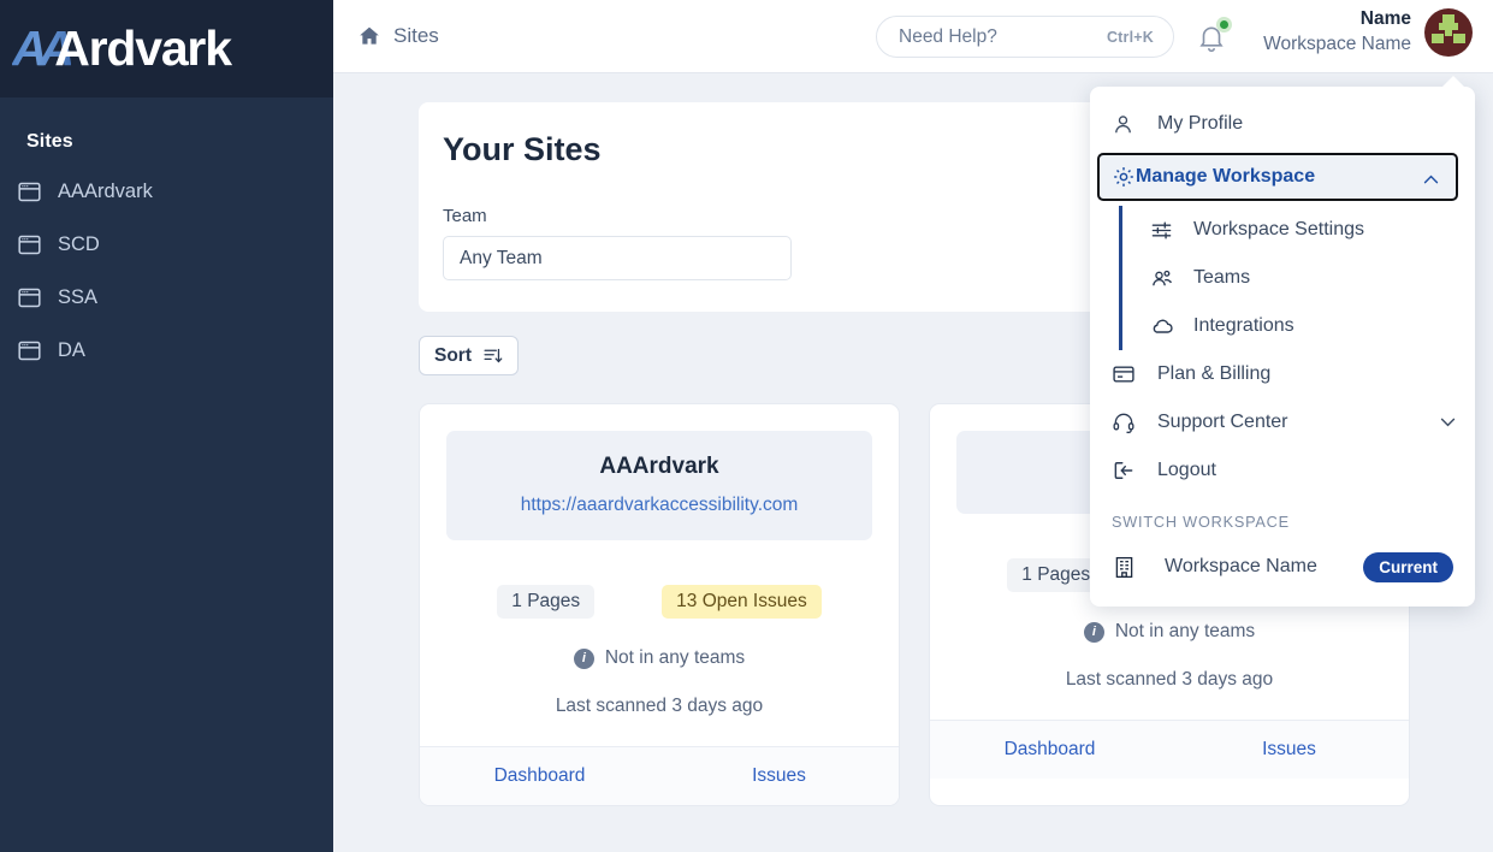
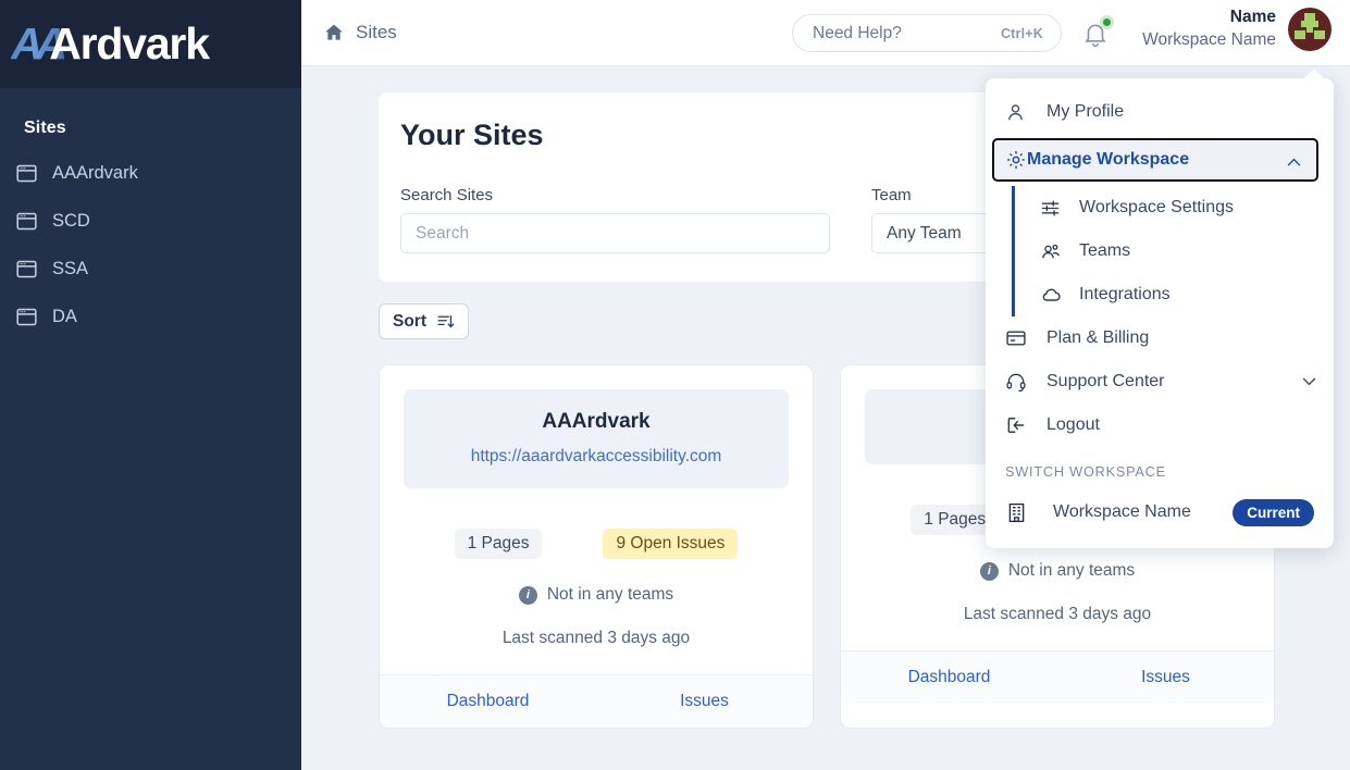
  AA
  Ardvark
  Sites
  AAArdvark
  SCD
  SSA
  DA
  Sites
  Need Help?
  Ctrl+K
  Name
  Workspace Name
  Your Sites
+ Search Sites
+ Search
  Team
  Any Team
  Sort
  AAArdvark
  https://aaardvarkaccessibility.com
  1 Pages
- 13 Open Issues
+ 9 Open Issues
  i
  Not in any teams
  Last scanned 3 days ago
  Dashboard
  Issues
  1 Pages
  i
  Not in any teams
  Last scanned 3 days ago
  Dashboard
  Issues
  My Profile
  Manage Workspace
  Workspace Settings
  Teams
  Integrations
  Plan & Billing
  Support Center
  Logout
  SWITCH WORKSPACE
  Workspace Name
  Current
